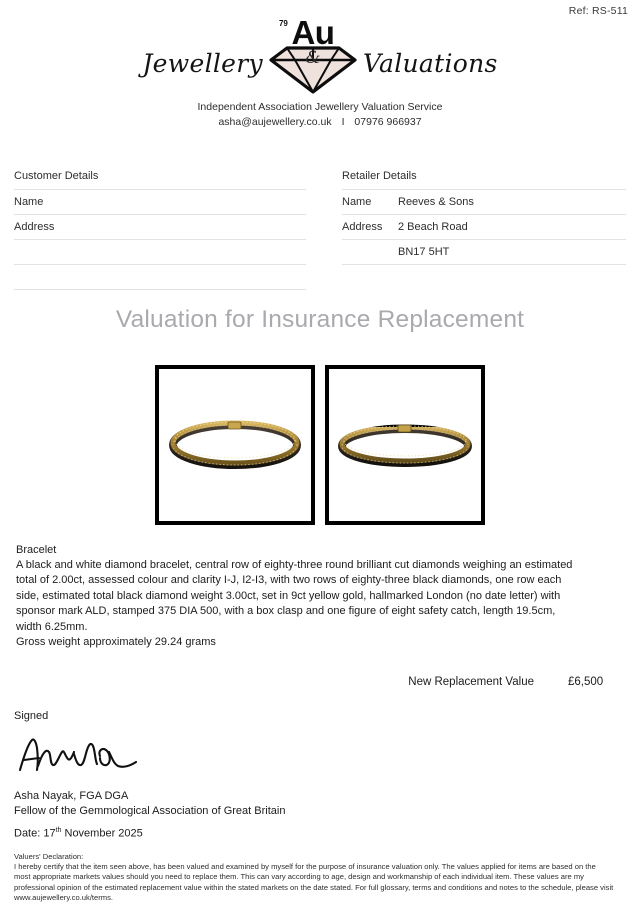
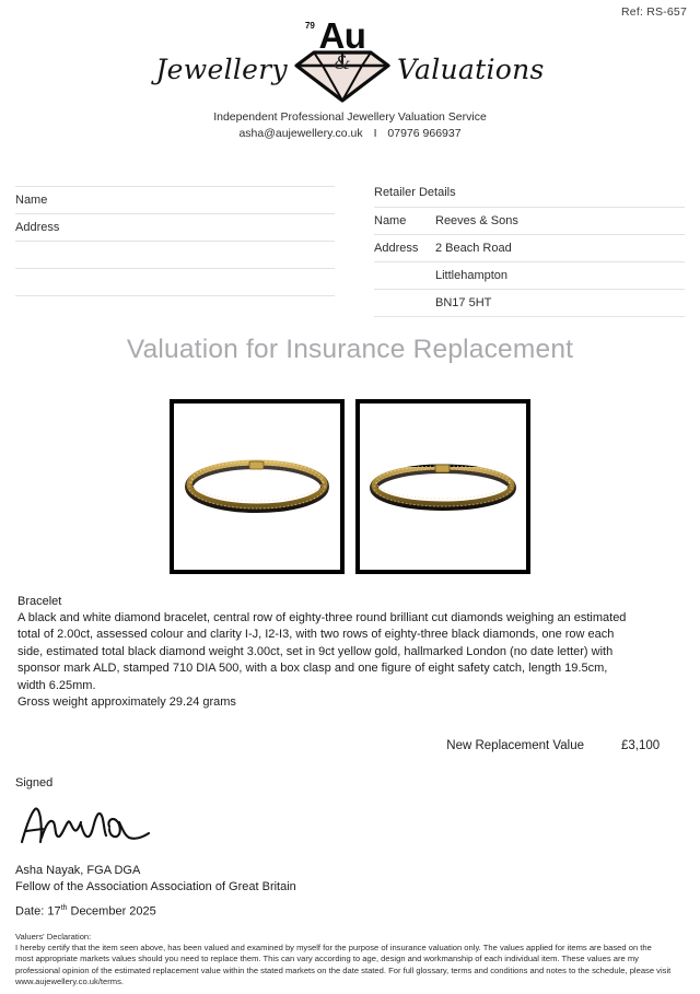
- Ref: RS-511
+ Ref: RS-657
  Jewellery
  79
  Au
  &
  Valuations
- Independent Association Jewellery Valuation Service
+ Independent Professional Jewellery Valuation Service
  asha@aujewellery.co.uk I 07976 966937
- Customer Details
  Name
  Address
  Retailer Details
  Name
  Reeves & Sons
  Address
  2 Beach Road
+ Littlehampton
  BN17 5HT
  Valuation for Insurance Replacement
  Bracelet
- A black and white diamond bracelet, central row of eighty-three round brilliant cut diamonds weighing an estimated total of 2.00ct, assessed colour and clarity I-J, I2-I3, with two rows of eighty-three black diamonds, one row each side, estimated total black diamond weight 3.00ct, set in 9ct yellow gold, hallmarked London (no date letter) with sponsor mark ALD, stamped 375 DIA 500, with a box clasp and one figure of eight safety catch, length 19.5cm, width 6.25mm.
+ A black and white diamond bracelet, central row of eighty-three round brilliant cut diamonds weighing an estimated total of 2.00ct, assessed colour and clarity I-J, I2-I3, with two rows of eighty-three black diamonds, one row each side, estimated total black diamond weight 3.00ct, set in 9ct yellow gold, hallmarked London (no date letter) with sponsor mark ALD, stamped 710 DIA 500, with a box clasp and one figure of eight safety catch, length 19.5cm, width 6.25mm.
  Gross weight approximately 29.24 grams
  New Replacement Value
- £6,500
+ £3,100
  Signed
  Asha Nayak, FGA DGA
- Fellow of the Gemmological Association of Great Britain
+ Fellow of the Association Association of Great Britain
- Date: 17 November 2025
+ Date: 17 December 2025
  Valuers' Declaration:
  I hereby certify that the item seen above, has been valued and examined by myself for the purpose of insurance valuation only. The values applied for items are based on the most appropriate markets values should you need to replace them. This can vary according to age, design and workmanship of each individual item. These values are my professional opinion of the estimated replacement value within the stated markets on the date stated. For full glossary, terms and conditions and notes to the schedule, please visit www.aujewellery.co.uk/terms.
